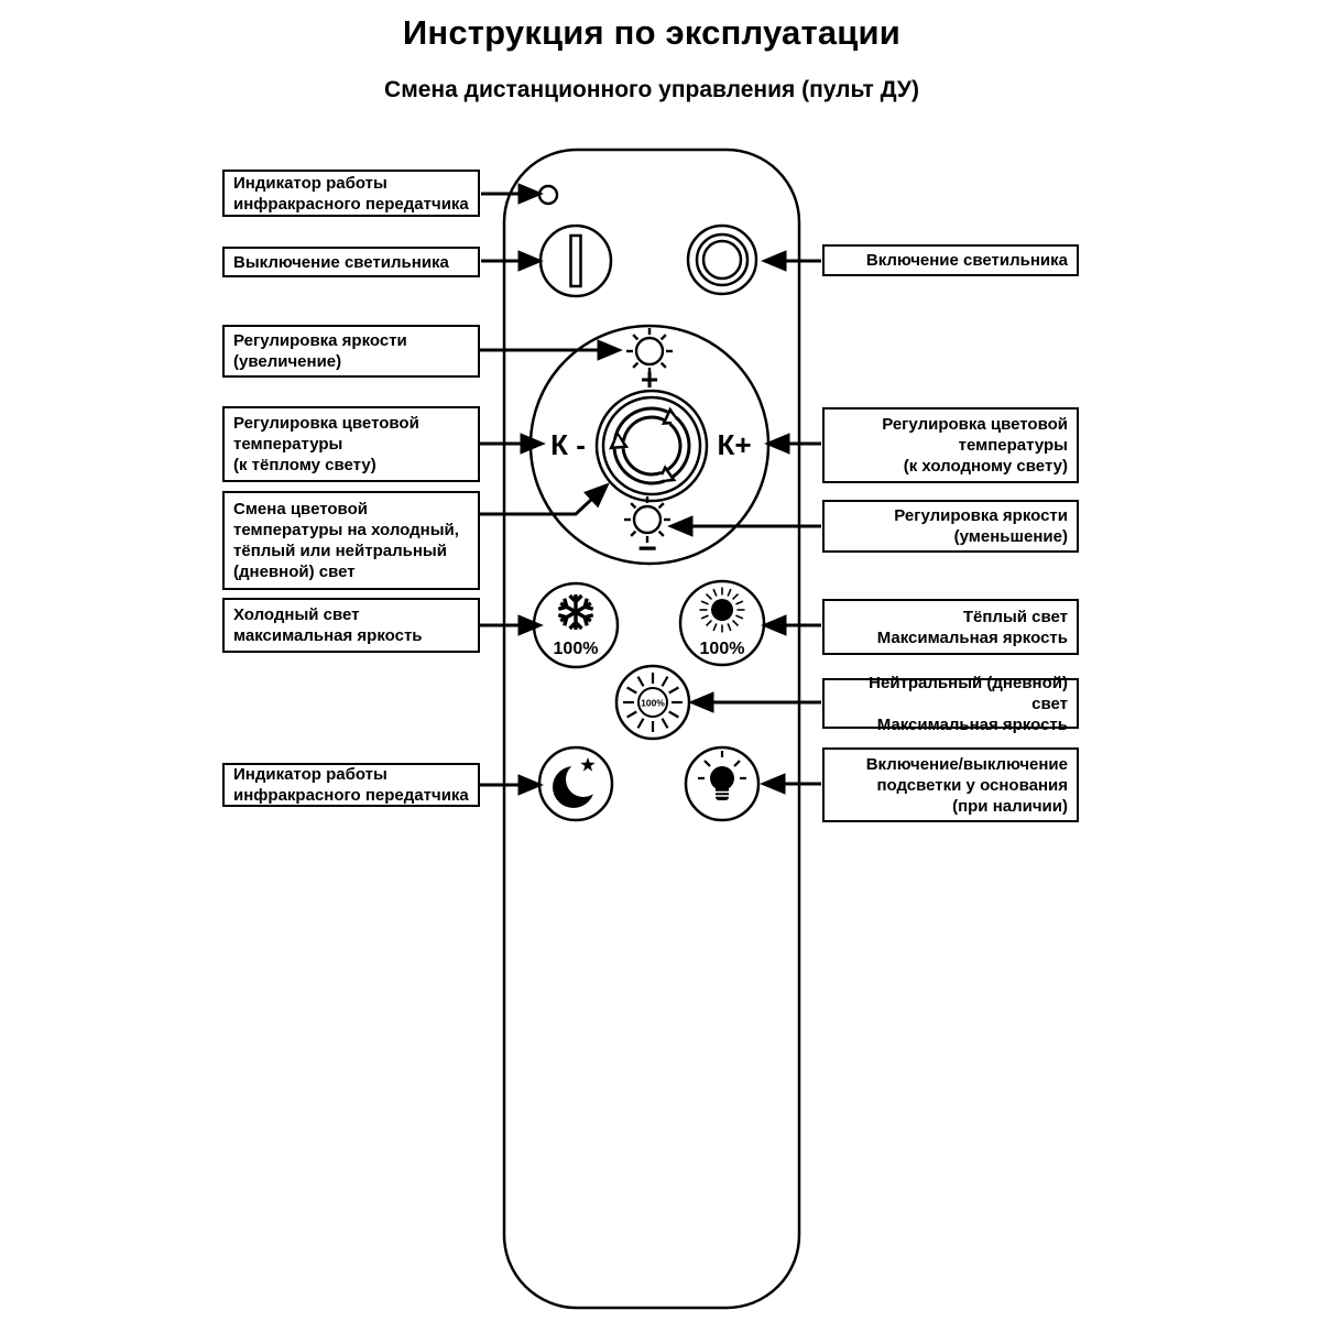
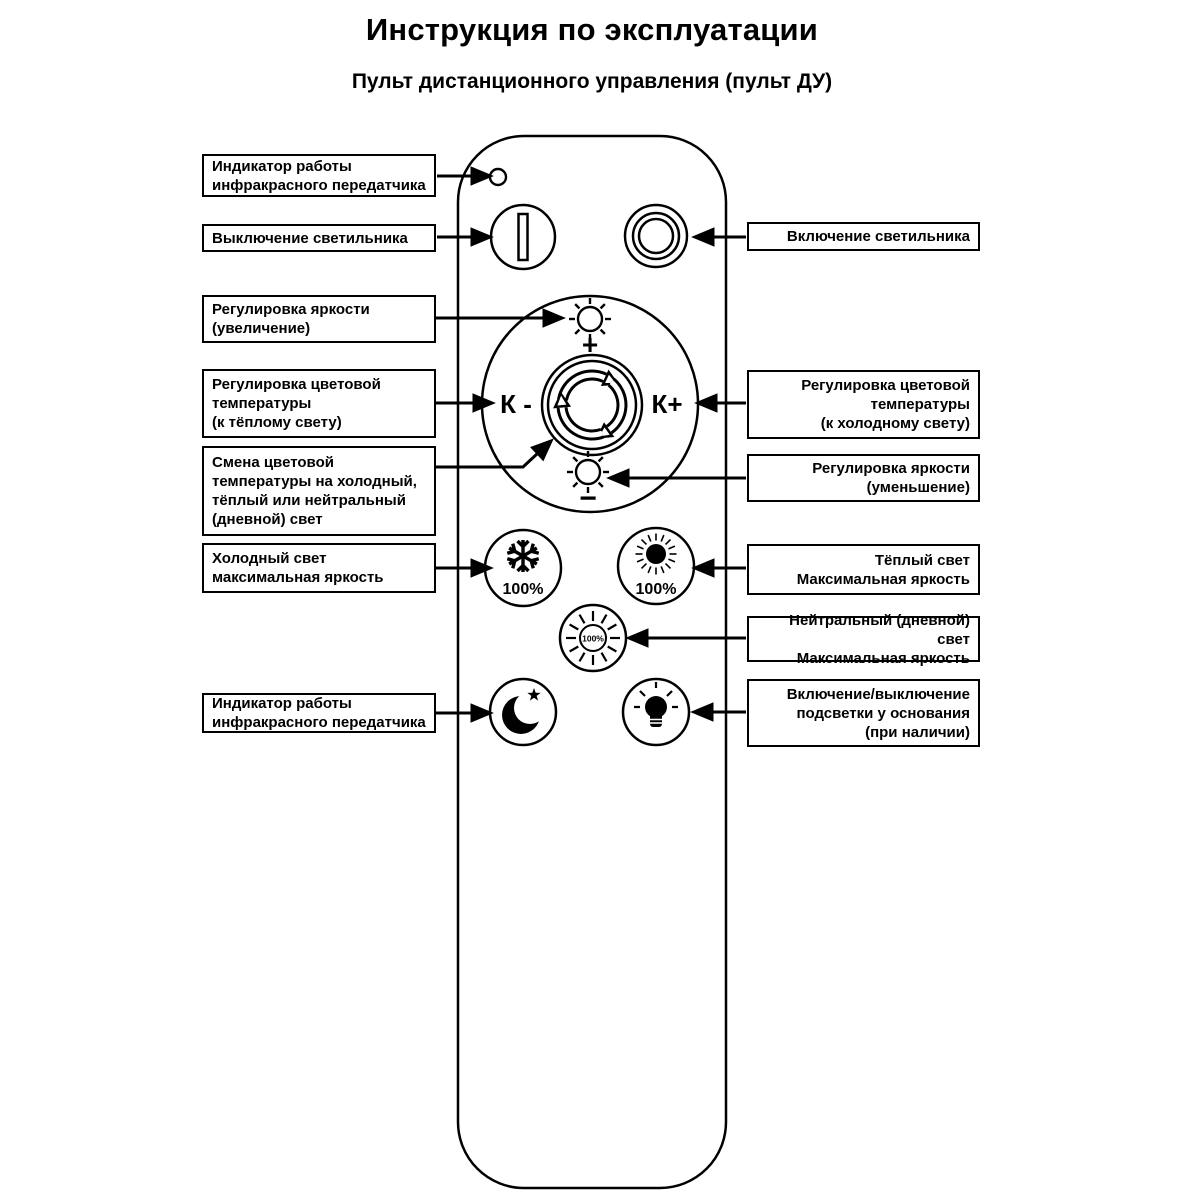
  Инструкция по эксплуатации
- Смена дистанционного управления (пульт ДУ)
+ Пульт дистанционного управления (пульт ДУ)
  +
  К -
  К+
  −
  100%
  100%
  100%
  Индикатор работы
  инфракрасного передатчика
  Выключение светильника
  Регулировка яркости
  (увеличение)
  Регулировка цветовой
  температуры
  (к тёплому свету)
  Смена цветовой
  температуры на холодный,
  тёплый или нейтральный
  (дневной) свет
  Холодный свет
  максимальная яркость
  Индикатор работы
  инфракрасного передатчика
  Включение светильника
  Регулировка цветовой
  температуры
  (к холодному свету)
  Регулировка яркости
  (уменьшение)
  Тёплый свет
  Максимальная яркость
  Нейтральный (дневной) свет
  Максимальная яркость
  Включение/выключение
  подсветки у основания
  (при наличии)
